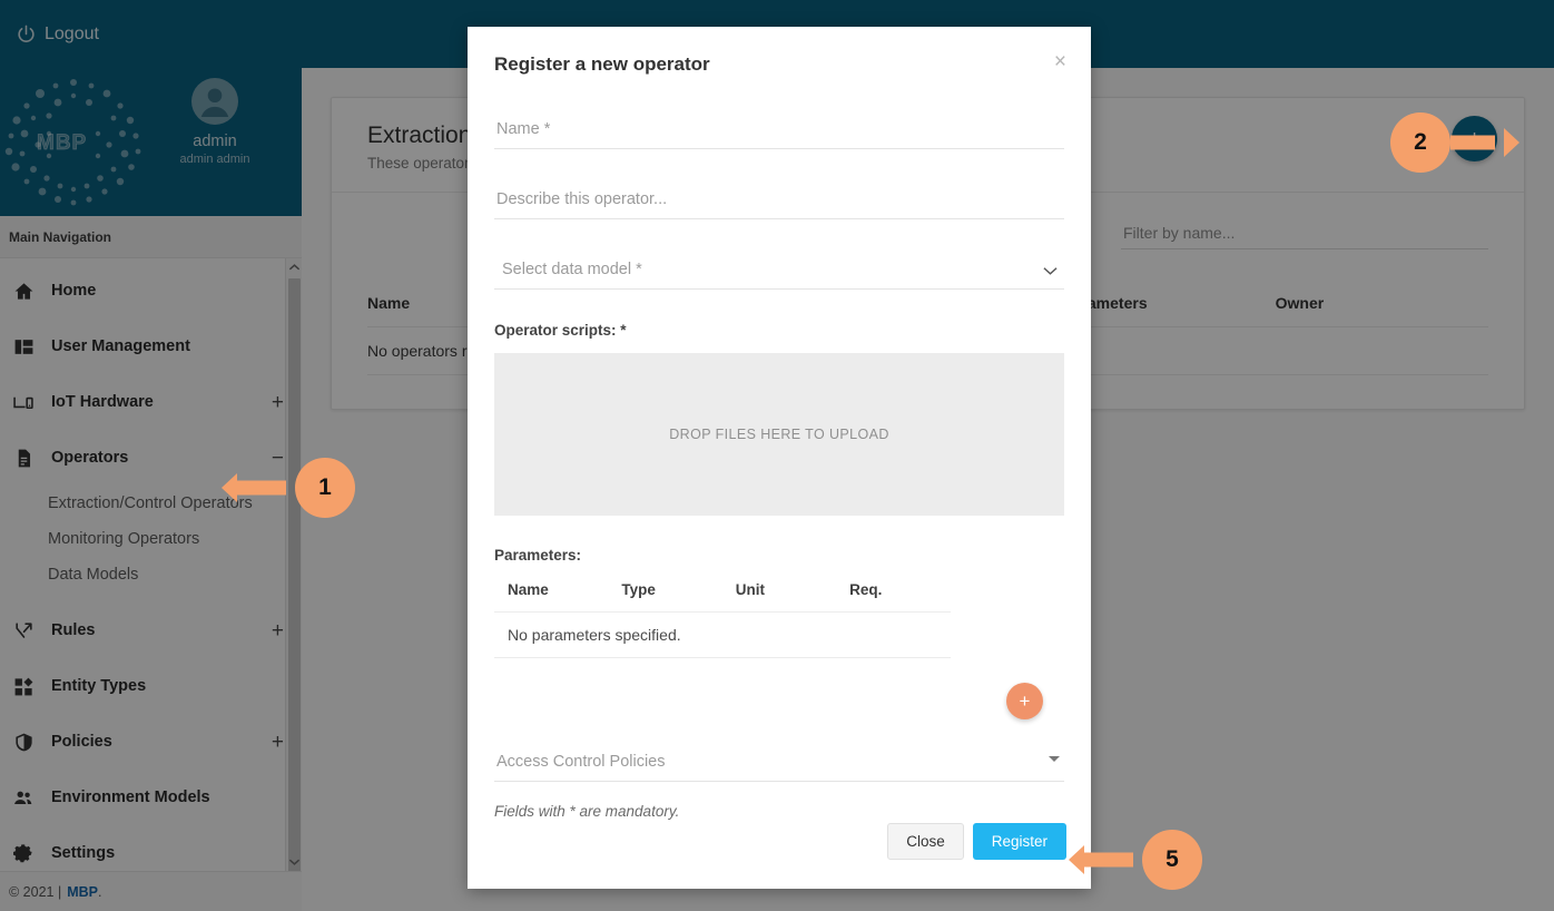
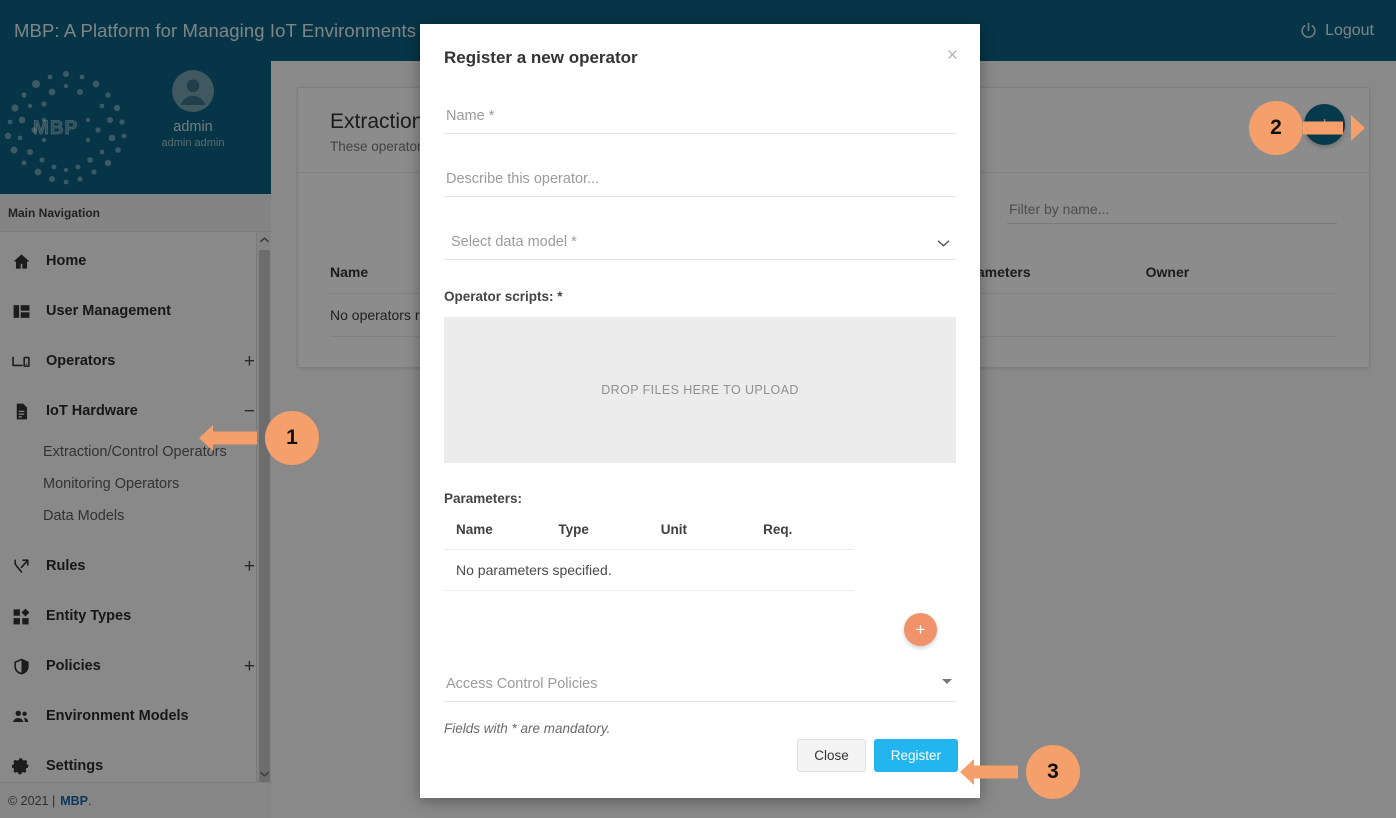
  These operato
  Filter by name...
  Name	ameters	Owner
  No operators r
  MBP
  admin
  admin admin
  Main Navigation
  Home
  User Management
- IoT Hardware
+ Operators
  +
- Operators
+ IoT Hardware
  −
  Extraction/Control Operators
  Monitoring Operators
  Data Models
  Rules
  +
  Entity Types
  Policies
  +
  Environment Models
  Settings
  © 2021 |
  MBP
  .
+ MBP: A Platform for Managing IoT Environments
  Logout
  Register a new operator
  ×
  Name * Describe this operator...
  Select data model *
  Operator scripts: *
  DROP FILES HERE TO UPLOAD
  Parameters:
  Name	Type	Unit	Req.
  No parameters specified.
  +
  Access Control Policies
  Fields with * are mandatory.
  Close
  Register
  1
  2
- 5
+ 3
